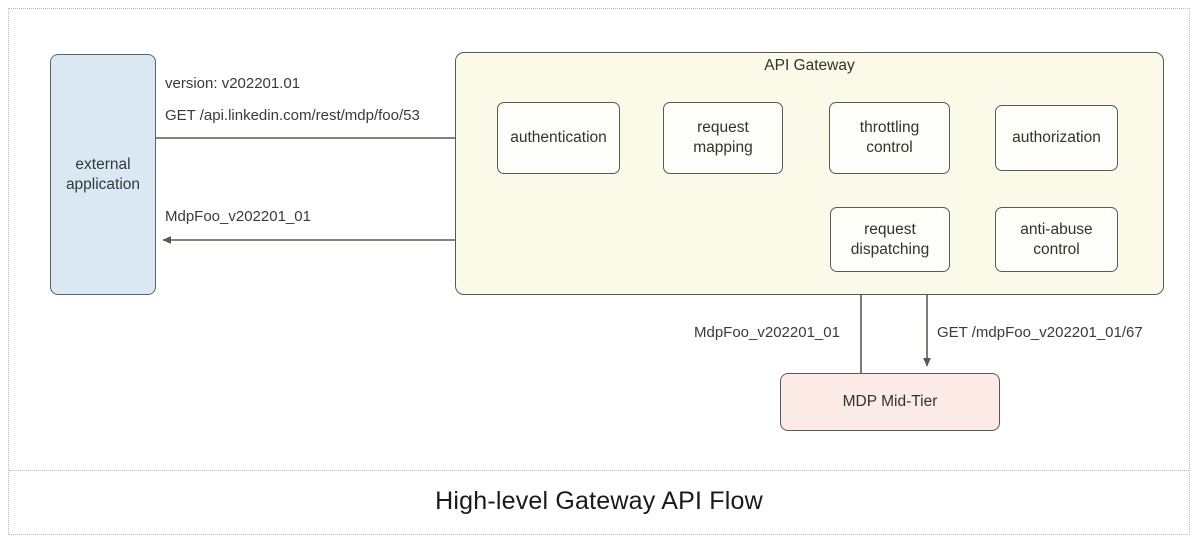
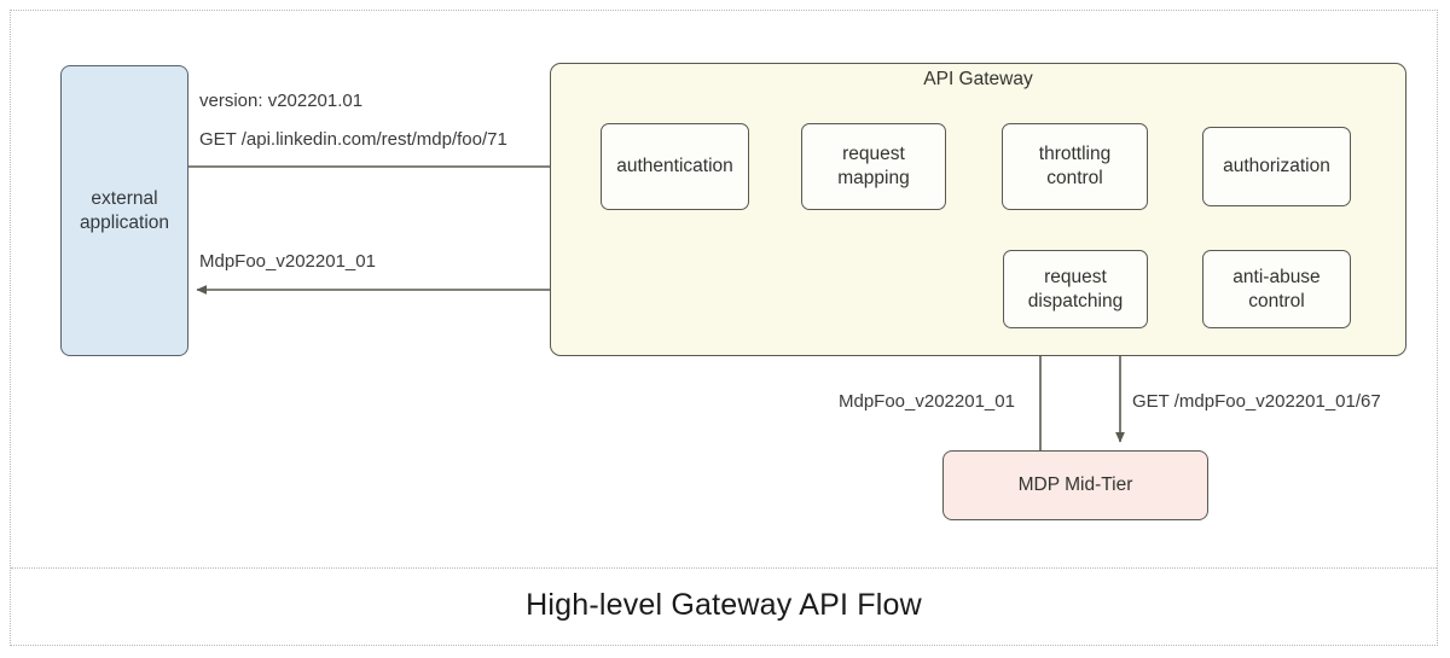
  external
  application
  API Gateway
  authentication
  request
  mapping
  throttling
  control
  authorization
  anti-abuse
  control
  request
  dispatching
  MDP Mid-Tier
  version: v202201.01
- GET /api.linkedin.com/rest/mdp/foo/53
+ GET /api.linkedin.com/rest/mdp/foo/71
  MdpFoo_v202201_01
  MdpFoo_v202201_01
  GET /mdpFoo_v202201_01/67
  High-level Gateway API Flow
